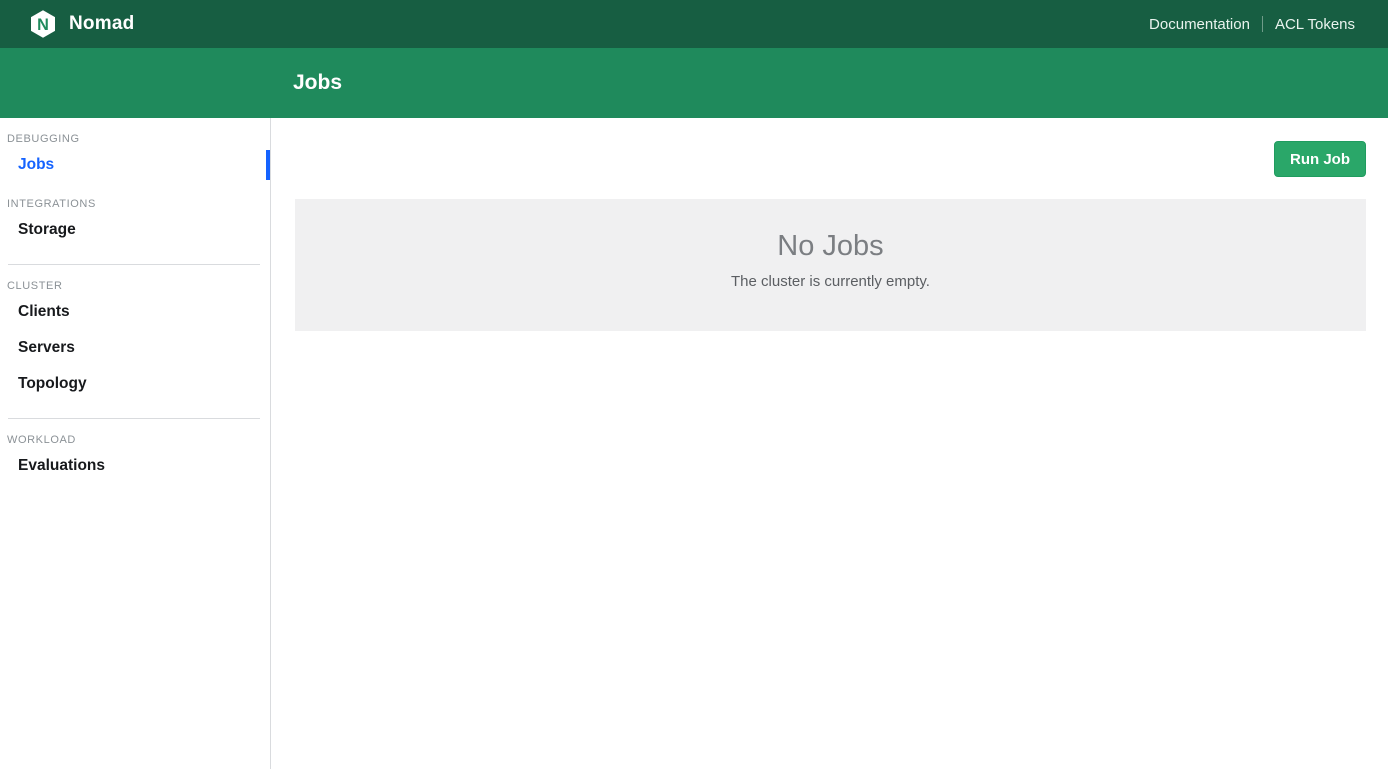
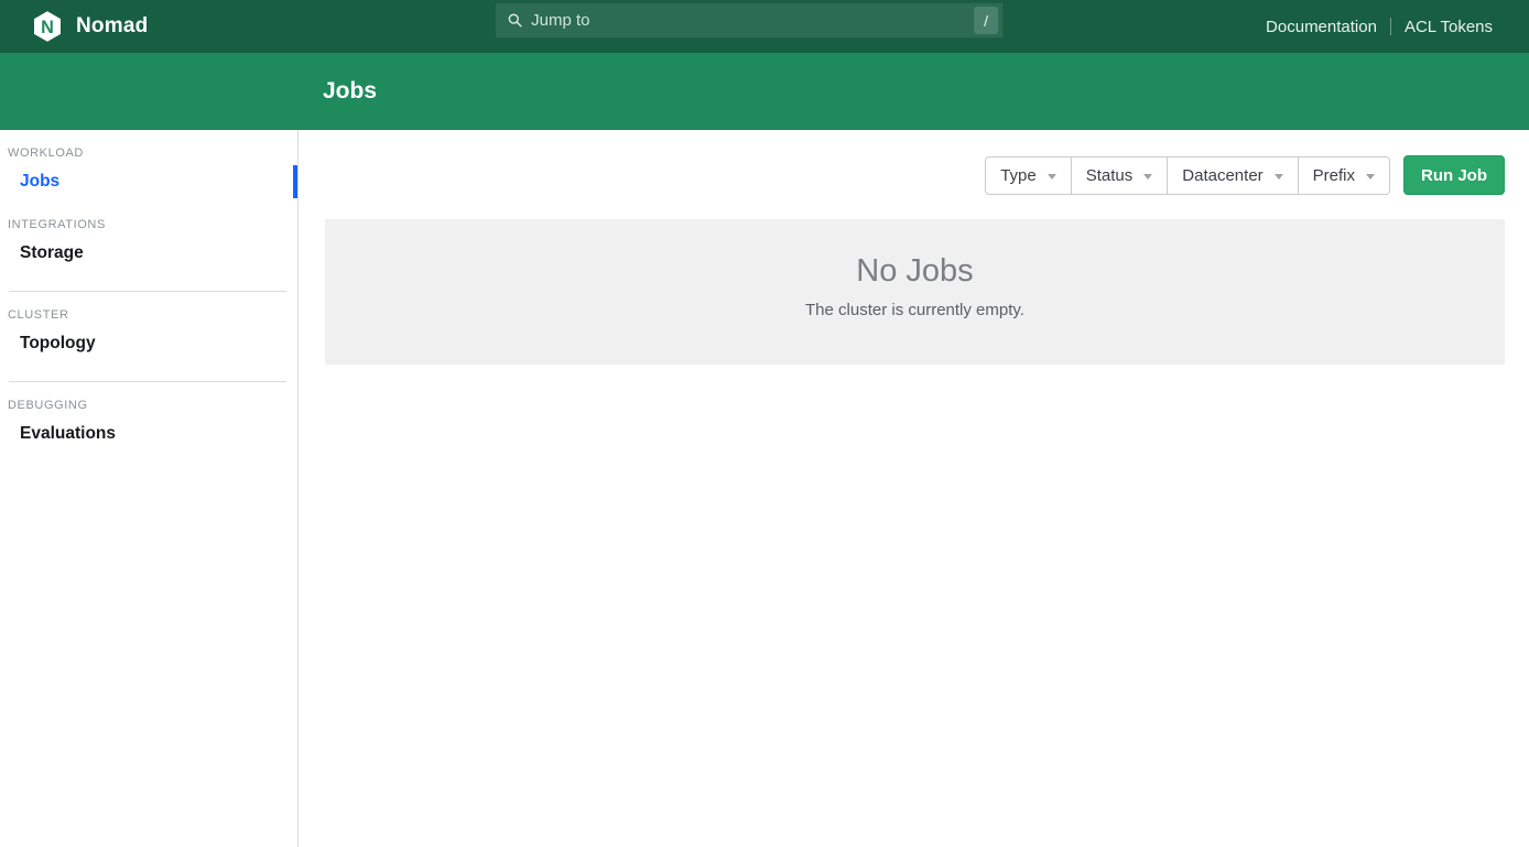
  N
  Nomad
+ Jump to
+ /
  Documentation
  ACL Tokens
  Jobs
- DEBUGGING
+ WORKLOAD
  Jobs
  INTEGRATIONS
  Storage
  CLUSTER
- Clients
- Servers
  Topology
- WORKLOAD
+ DEBUGGING
  Evaluations
+ Type
+ Status
+ Datacenter
+ Prefix
  Run Job
  No Jobs
  The cluster is currently empty.
